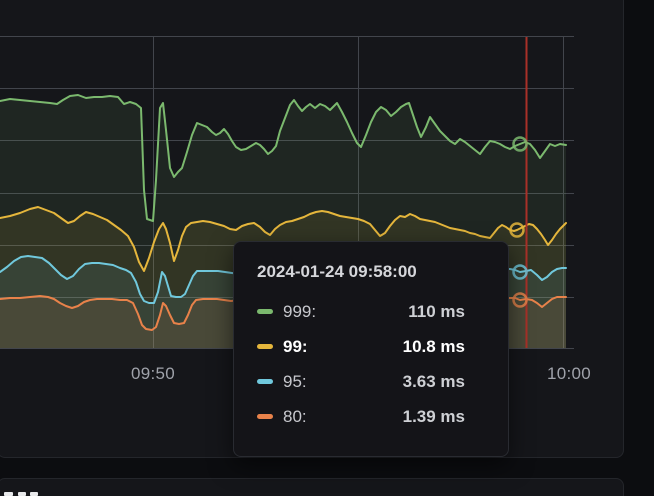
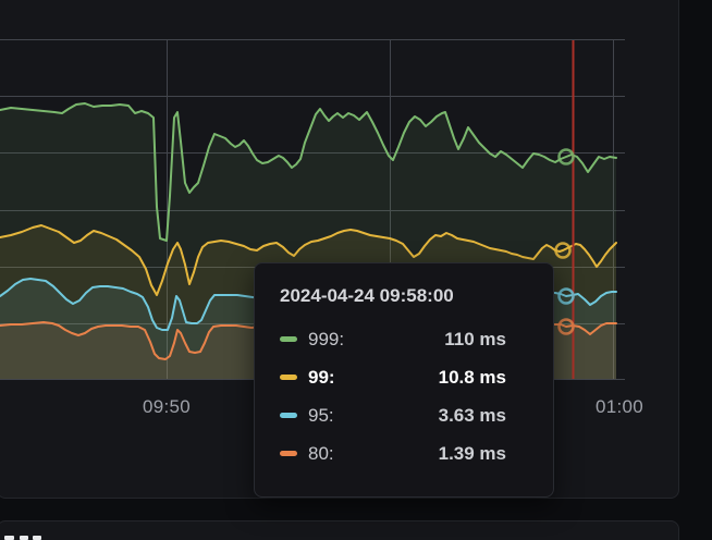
  09:50
- 10:00
+ 01:00
- 2024-01-24 09:58:00
+ 2024-04-24 09:58:00
  999:
  110 ms
  99:
  10.8 ms
  95:
  3.63 ms
  80:
  1.39 ms
